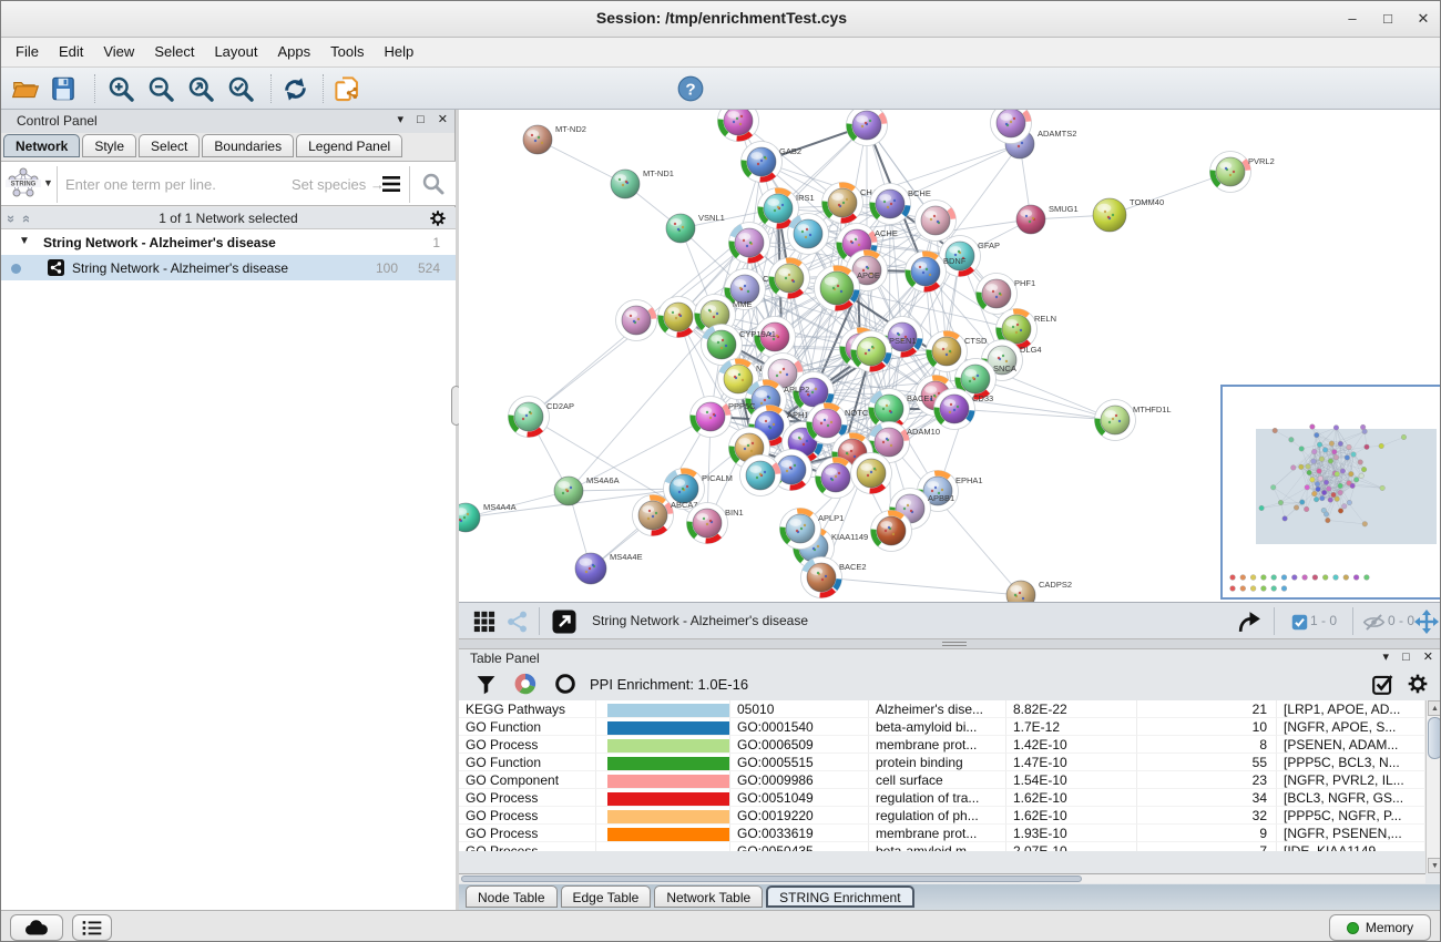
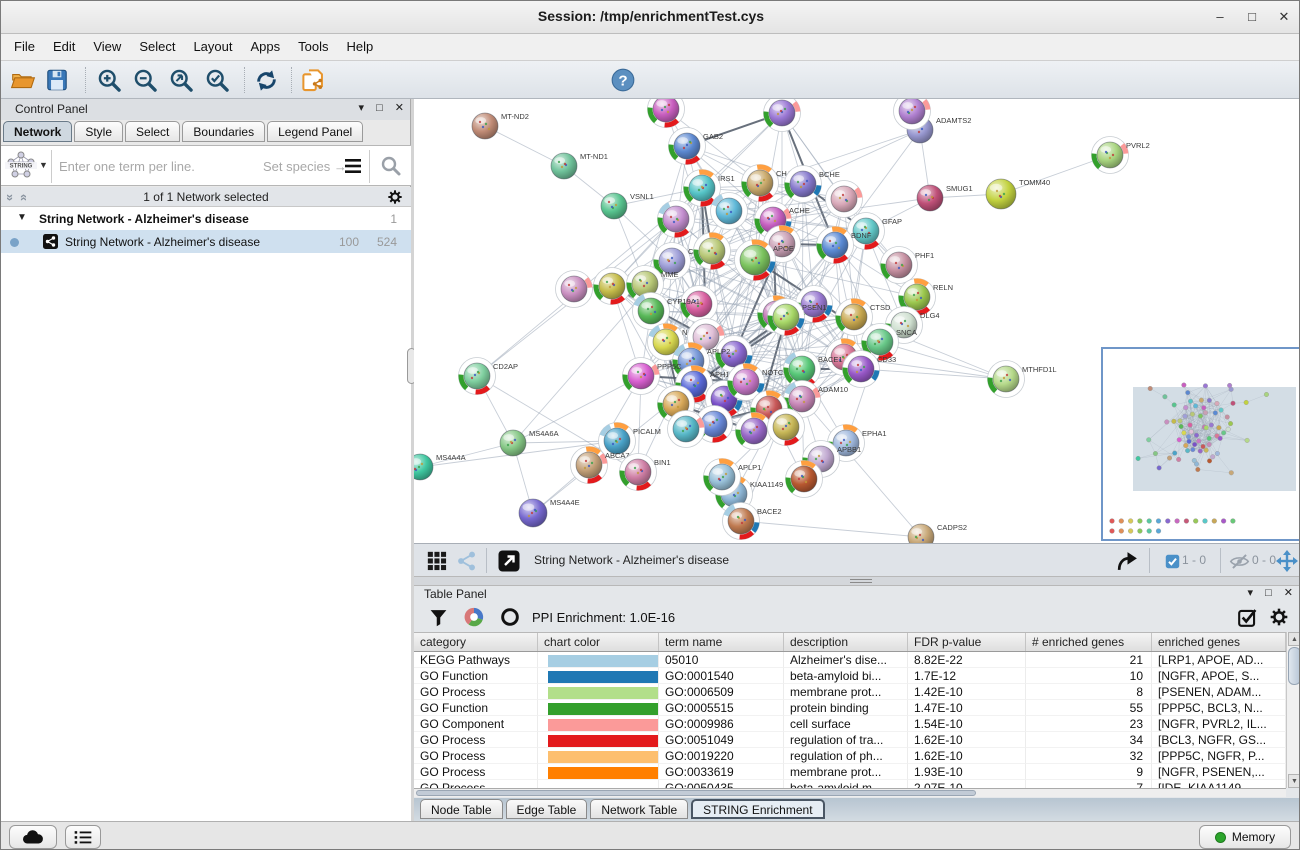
  Session: /tmp/enrichmentTest.cys
  –
  □
  ✕
  File Edit View Select Layout Apps Tools Help
  ?
  Control Panel
  ▾ □ ✕
  Network Style Select Boundaries Legend Panel
  ▼
  Enter one term per line.
  Set species →
  1 of 1 Network selected
  ▼
  String Network - Alzheimer's disease
  1
  String Network - Alzheimer's disease
  100
  524
  MT-ND2
  MT-ND1
  VSNL1
  ADAMTS2
  SMUG1
  TOMM40
  PVRL2
  PHF1
  RELN
  DLG4
  MTHFD1L
  CD2AP
  MS4A6A
  MS4A4A
  MS4A4E
  PICALM
  ABCA7
  BIN1
  KIAA1149
  BACE2
  EPHA1
  APBB1
  CADPS2
  GAB2
  IRS1
  BCHE
  ACHE
  GFAP
  APOE
  BDNF
  MME
  CTSD
  CYP19A1
  PSEN1
  SNCA
  APLP2
  CD33
  PPP5C
  APH1
  BACE1
  ADAM10
  APLP1
  String Network - Alzheimer's disease
  1 - 0
  0 - 0
  Table Panel
  ▾ □ ✕
  PPI Enrichment: 1.0E-16
+ category
+ chart color
+ term name
+ description
+ FDR p-value
+ # enriched genes
+ enriched genes
  KEGG Pathways
  05010
  Alzheimer's dise...
  8.82E-22
  21
  [LRP1, APOE, AD...
  GO Function
  GO:0001540
  beta-amyloid bi...
  1.7E-12
  10
  [NGFR, APOE, S...
  GO Process
  GO:0006509
  membrane prot...
  1.42E-10
  8
  [PSENEN, ADAM...
  GO Function
  GO:0005515
  protein binding
  1.47E-10
  55
  [PPP5C, BCL3, N...
  GO Component
  GO:0009986
  cell surface
  1.54E-10
  23
  [NGFR, PVRL2, IL...
  GO Process
  GO:0051049
  regulation of tra...
  1.62E-10
  34
  [BCL3, NGFR, GS...
  GO Process
  GO:0019220
  regulation of ph...
  1.62E-10
  32
  [PPP5C, NGFR, P...
  GO Process
  GO:0033619
  membrane prot...
  1.93E-10
  9
  [NGFR, PSENEN,...
  Node Table Edge Table Network Table STRING Enrichment
  Memory
